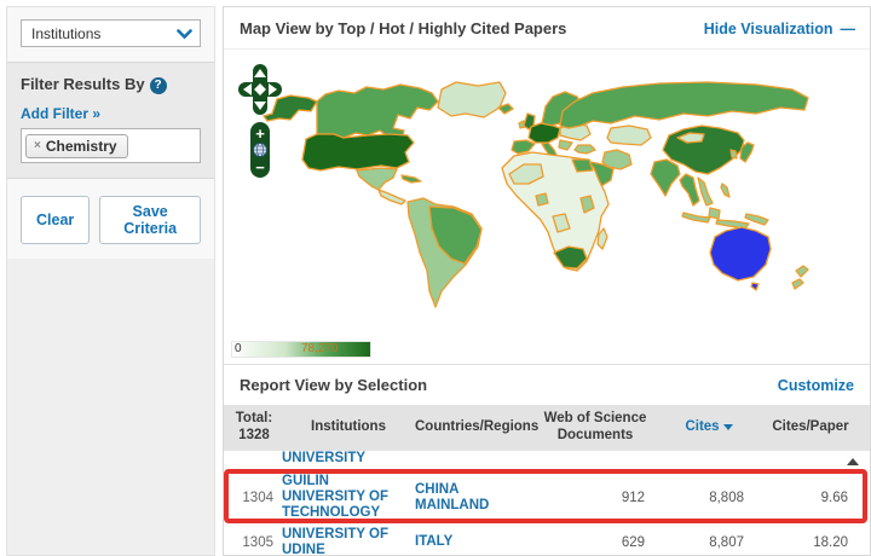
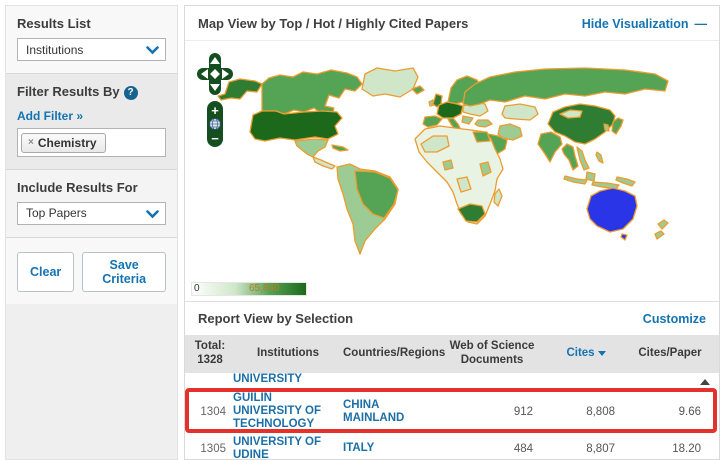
+ Results List
  Institutions
  Filter Results By ?
  Add Filter »
  ×
  Chemistry
+ Include Results For
+ Top Papers
  Clear
  Save Criteria
  Map View by Top / Hot / Highly Cited Papers
  Hide Visualization
  —
  +
  −
  0
- 78,270
+ 65,840
  Report View by Selection
  Customize
  Total:
  1328
  Institutions
  Countries/Region
  Web of Science Documents
  Cites
  Cites/Paper
  UNIVERSITY
  1304
  GUILIN UNIVERSITY OF TECHNOLOGY
  CHINA MAINLAND
  912
  8,808
  9.66
  1305
  UNIVERSITY OF UDINE
  ITALY
- 629
+ 484
  8,807
  18.20
